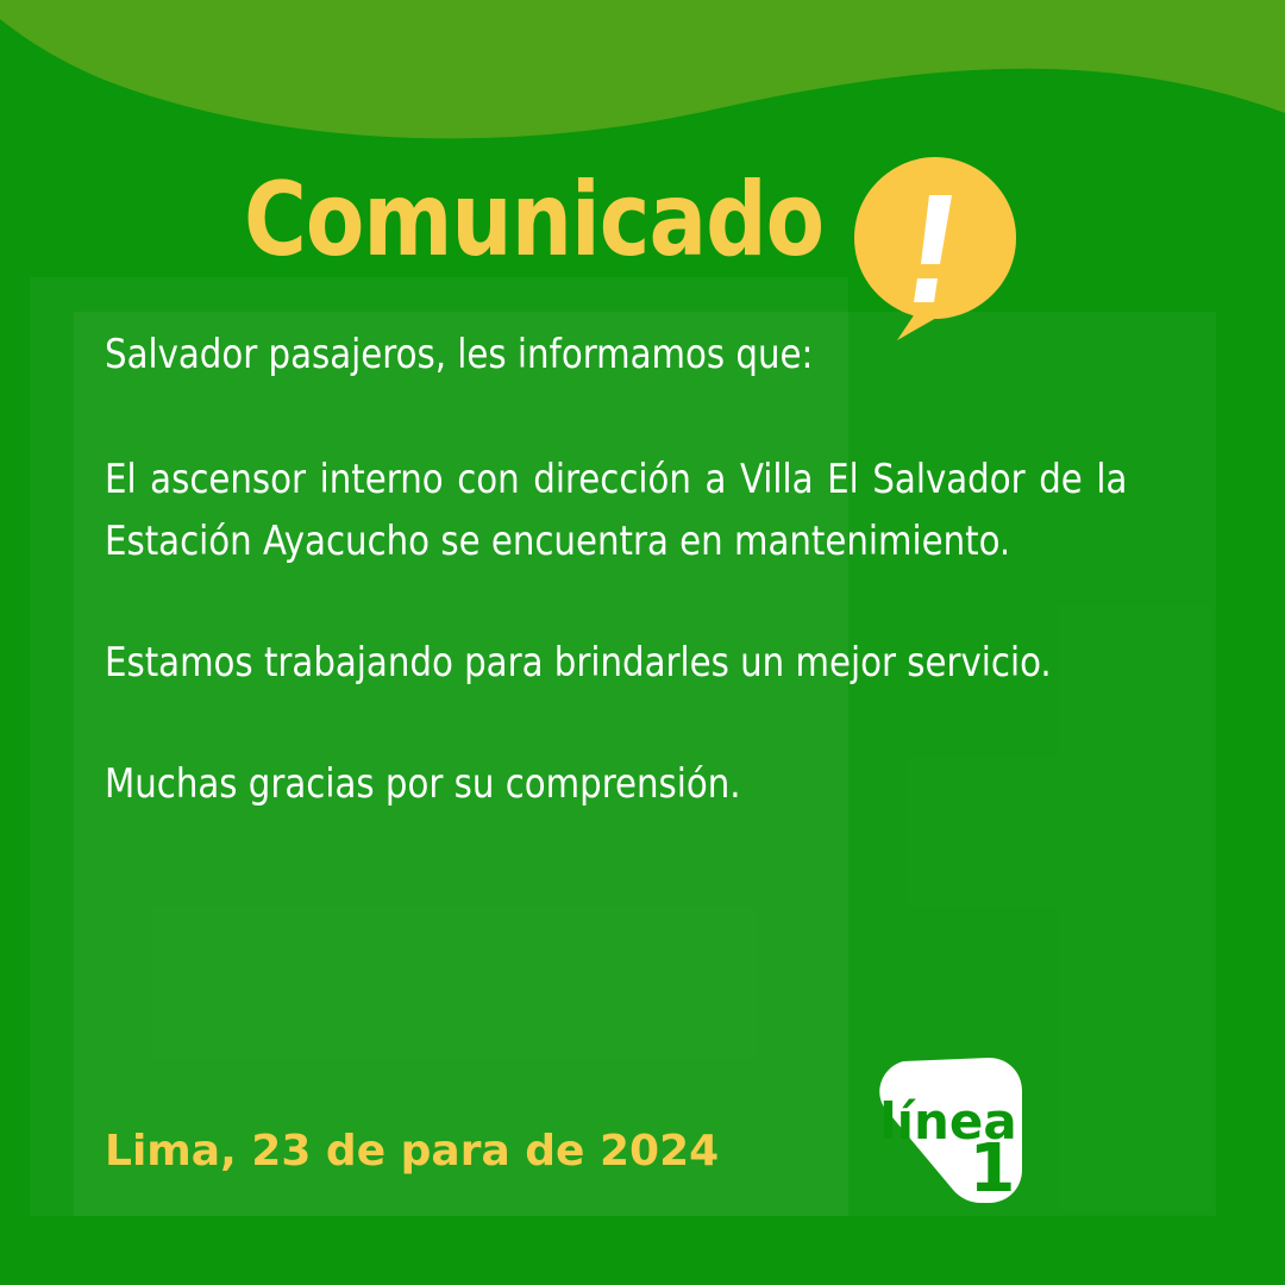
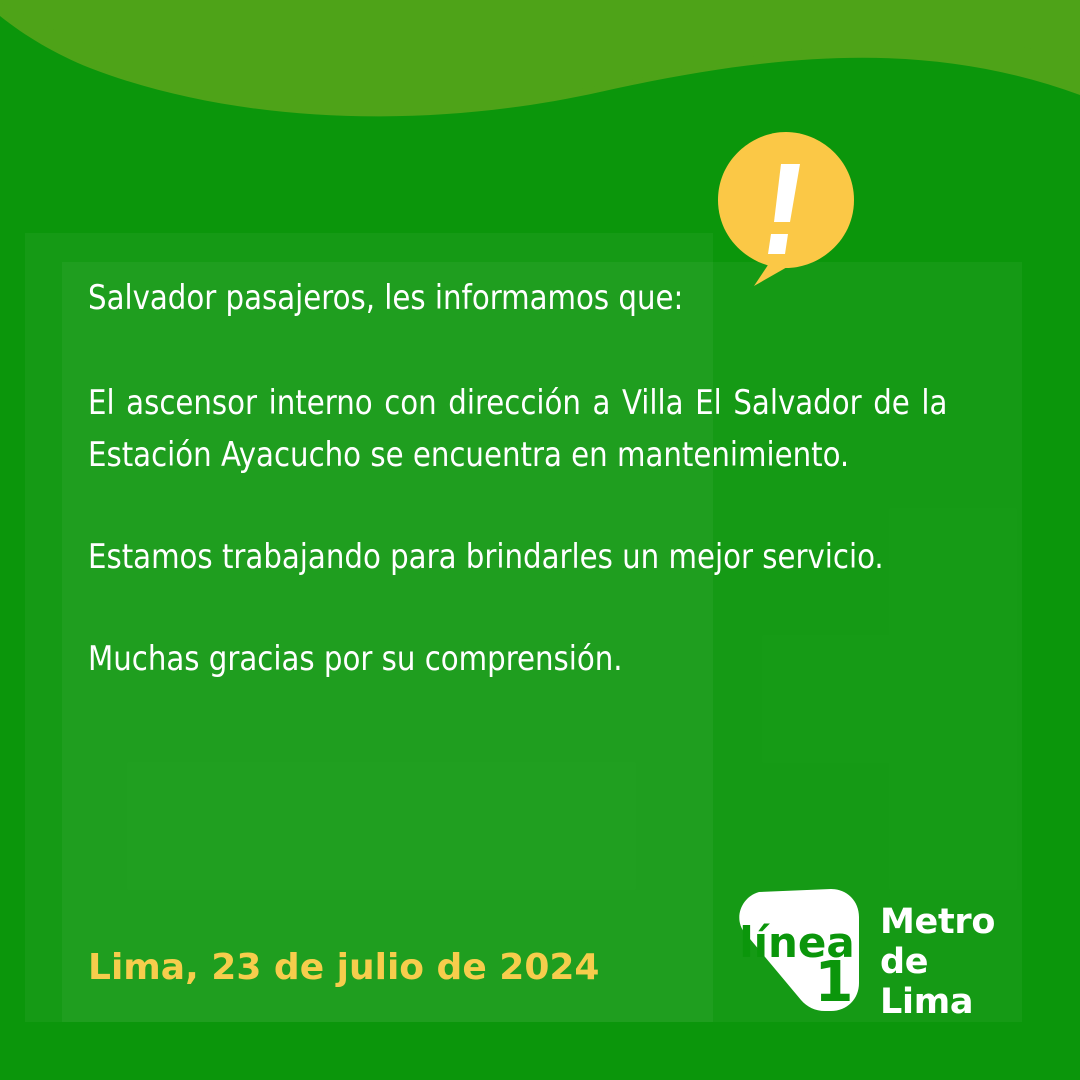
- Comunicado
  Salvador pasajeros, les informamos que:
  El ascensor interno con dirección a Villa El Salvador de la Estación Ayacucho se encuentra en mantenimiento.
  Estamos trabajando para brindarles un mejor servicio.
  Muchas gracias por su comprensión.
- Lima, 23 de para de 2024
+ Lima, 23 de julio de 2024
  línea
  1
+ Metro
+ de Lima
